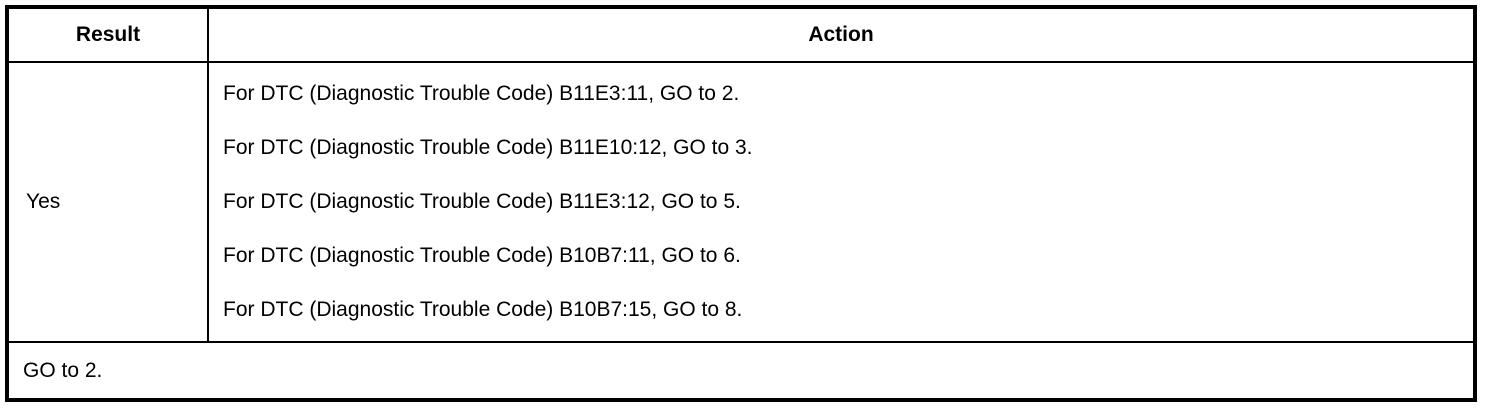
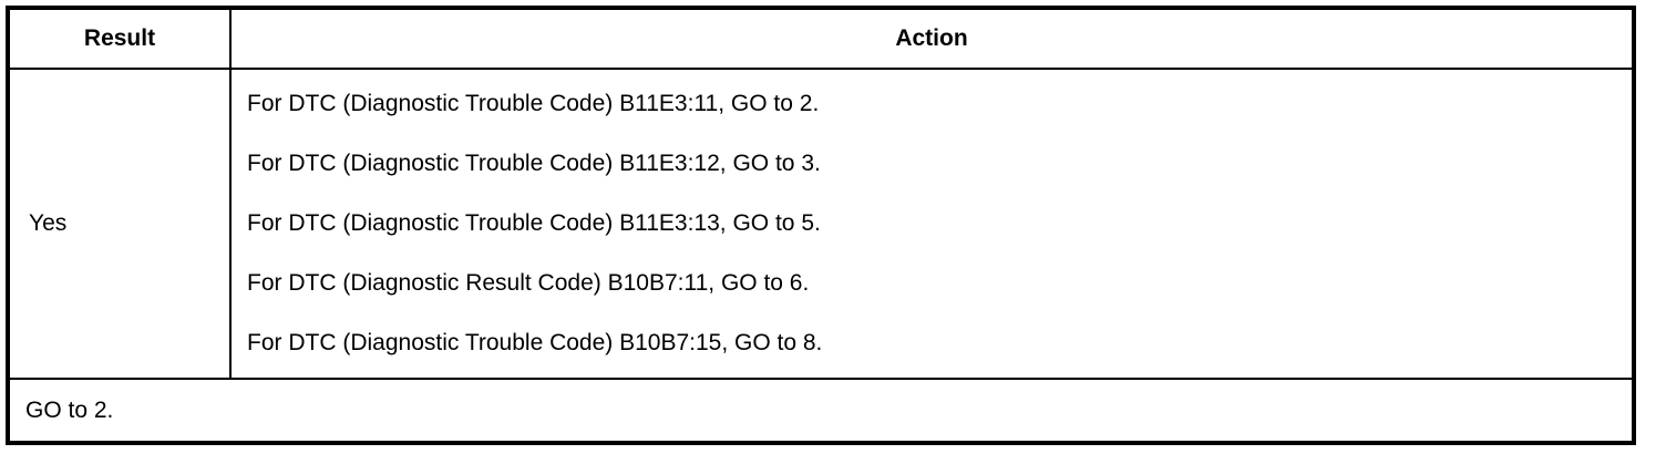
  Result
  Action
  Yes
  For DTC (Diagnostic Trouble Code) B11E3:11, GO to 2.
- For DTC (Diagnostic Trouble Code) B11E10:12, GO to 3.
+ For DTC (Diagnostic Trouble Code) B11E3:12, GO to 3.
- For DTC (Diagnostic Trouble Code) B11E3:12, GO to 5.
+ For DTC (Diagnostic Trouble Code) B11E3:13, GO to 5.
- For DTC (Diagnostic Trouble Code) B10B7:11, GO to 6.
+ For DTC (Diagnostic Result Code) B10B7:11, GO to 6.
  For DTC (Diagnostic Trouble Code) B10B7:15, GO to 8.
  GO to 2.
